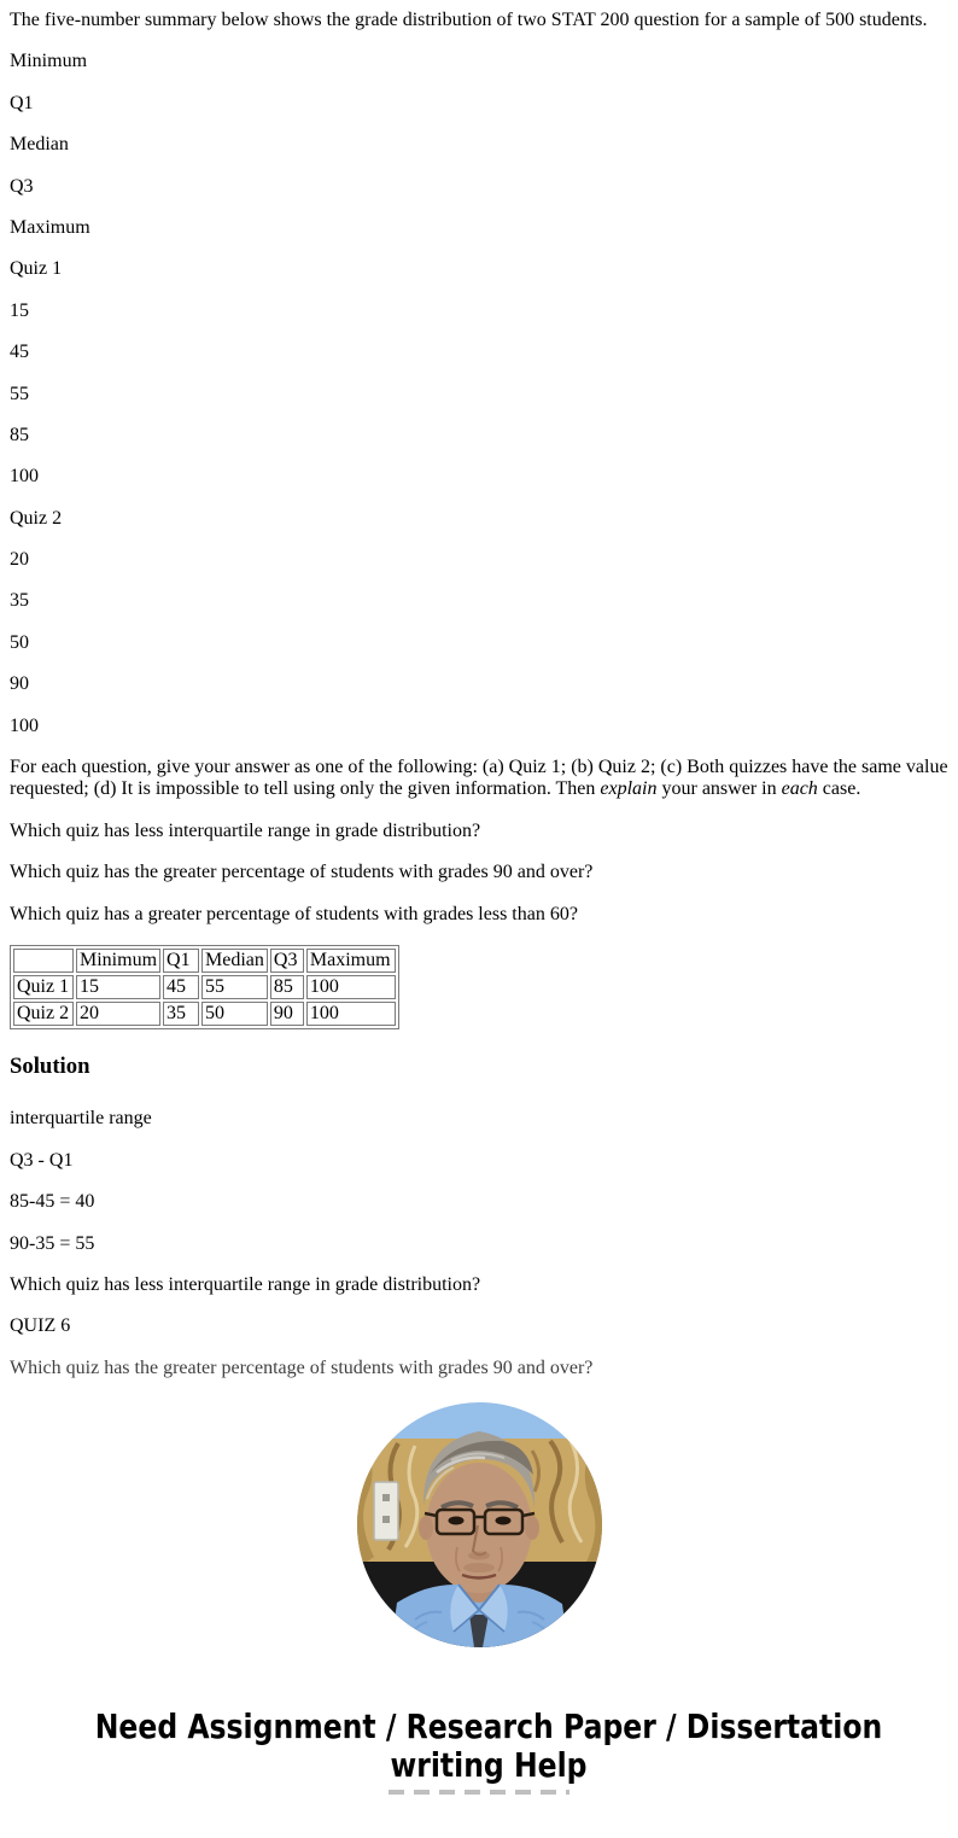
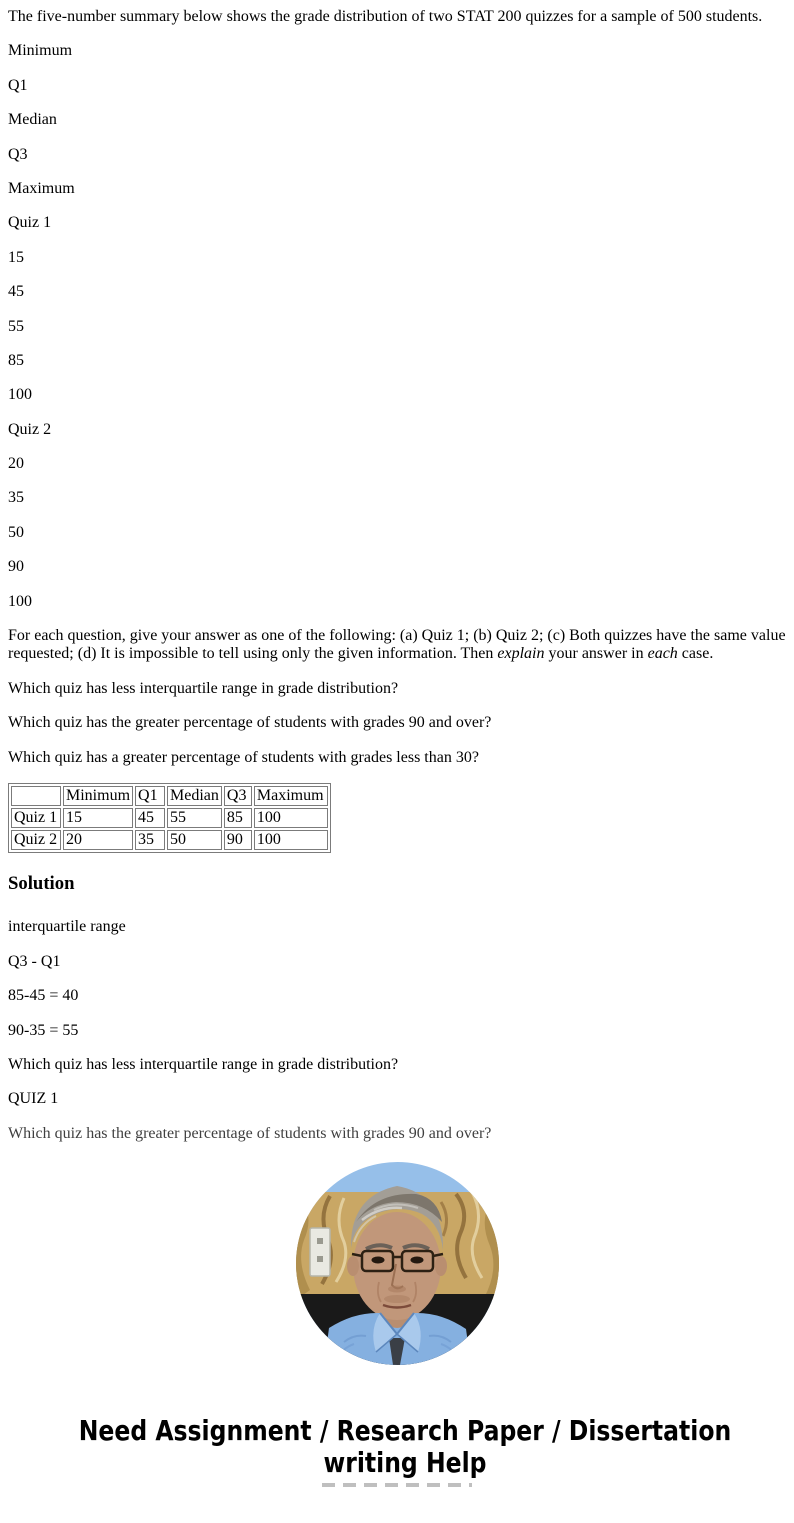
- The five-number summary below shows the grade distribution of two STAT 200 question for a sample of 500 students.
+ The five-number summary below shows the grade distribution of two STAT 200 quizzes for a sample of 500 students.
  Minimum
  Q1
  Median
  Q3
  Maximum
  Quiz 1
  15
  45
  55
  85
  100
  Quiz 2
  20
  35
  50
  90
  100
  For each question, give your answer as one of the following: (a) Quiz 1; (b) Quiz 2; (c) Both quizzes have the same value requested; (d) It is impossible to tell using only the given information. Then explain your answer in each case.
  Which quiz has less interquartile range in grade distribution?
  Which quiz has the greater percentage of students with grades 90 and over?
- Which quiz has a greater percentage of students with grades less than 60?
+ Which quiz has a greater percentage of students with grades less than 30?
  	Minimum	Q1	Median	Q3	Maximum
  Quiz 1	15	45	55	85	100
  Quiz 2	20	35	50	90	100
  Solution
  interquartile range
  Q3 - Q1
  85-45 = 40
  90-35 = 55
  Which quiz has less interquartile range in grade distribution?
- QUIZ 6
+ QUIZ 1
  Which quiz has the greater percentage of students with grades 90 and over?
  Need Assignment / Research Paper / Dissertation writing Help
